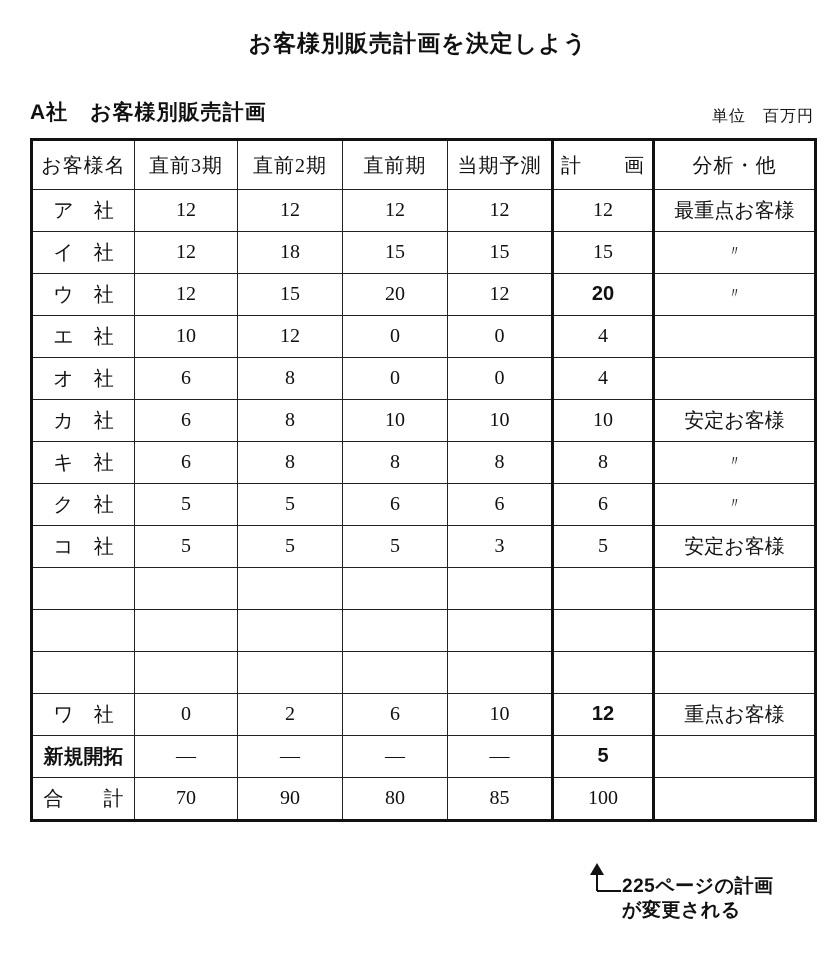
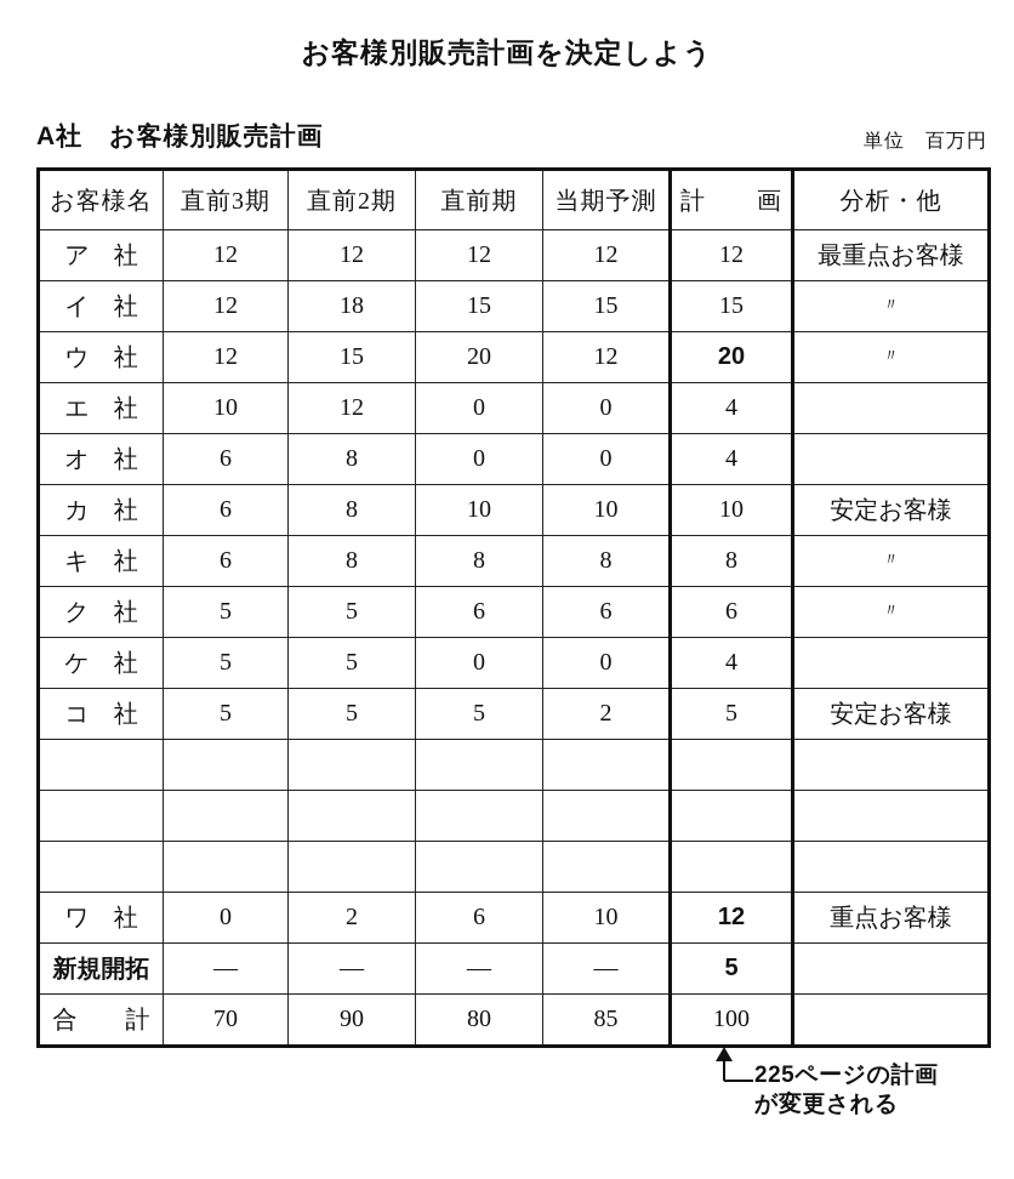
  お客様別販売計画を決定しよう
  A社 お客様別販売計画
  単位 百万円
  お客様名	直前3期	直前2期	直前期	当期予測	計 画	分析・他
  ア 社	12	12	12	12	12	最重点お客様
  イ 社	12	18	15	15	15	〃
  ウ 社	12	15	20	12	20	〃
  エ 社	10	12	0	0	4
  オ 社	6	8	0	0	4
  カ 社	6	8	10	10	10	安定お客様
  キ 社	6	8	8	8	8	〃
  ク 社	5	5	6	6	6	〃
+ ケ 社	5	5	0	0	4
- コ 社	5	5	5	3	5	安定お客様
+ コ 社	5	5	5	2	5	安定お客様
  ワ 社	0	2	6	10	12	重点お客様
  新規開拓	―	―	―	―	5
  合 計	70	90	80	85	100
  225ページの計画
  が変更される
